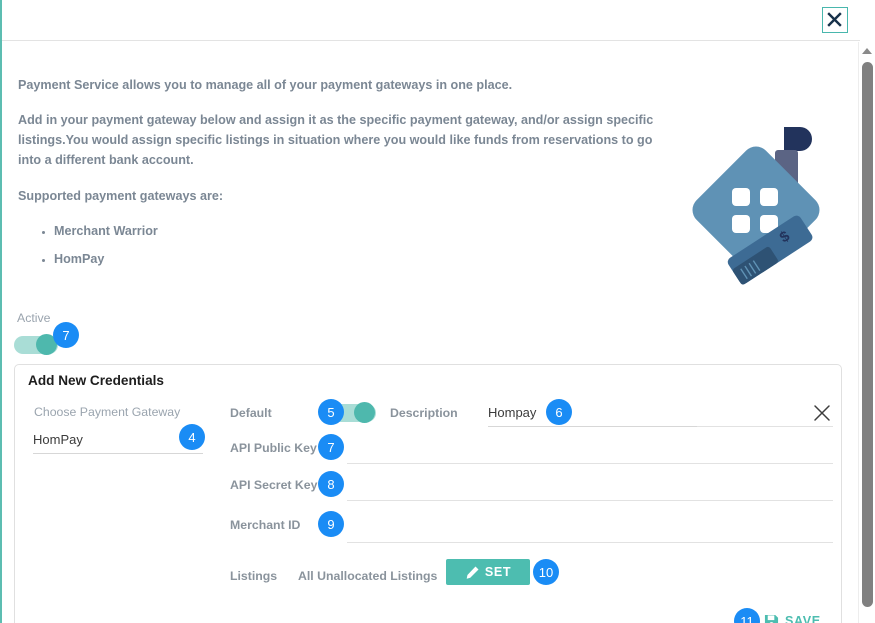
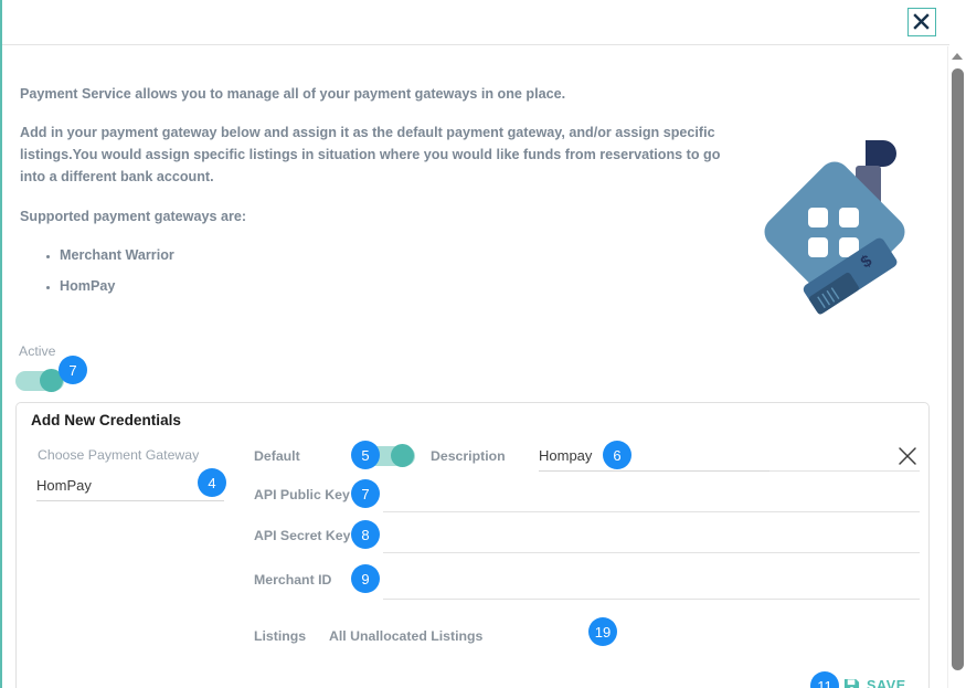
  Payment Service allows you to manage all of your payment gateways in one place.
- Add in your payment gateway below and assign it as the specific payment gateway, and/or assign specific listings.You would assign specific listings in situation where you would like funds from reservations to go into a different bank account.
+ Add in your payment gateway below and assign it as the default payment gateway, and/or assign specific listings.You would assign specific listings in situation where you would like funds from reservations to go into a different bank account.
  Supported payment gateways are:
  Merchant Warrior
  HomPay
  Active
  7
  Add New Credentials
  Choose Payment Gateway
  HomPay
  4
  Default
  5
  Description
  Hompay
  6
  API Public Key
  7
  API Secret Key
  8
  Merchant ID
  9
  Listings
  All Unallocated Listings
- SET
- 10
+ 19
  11
  SAVE
